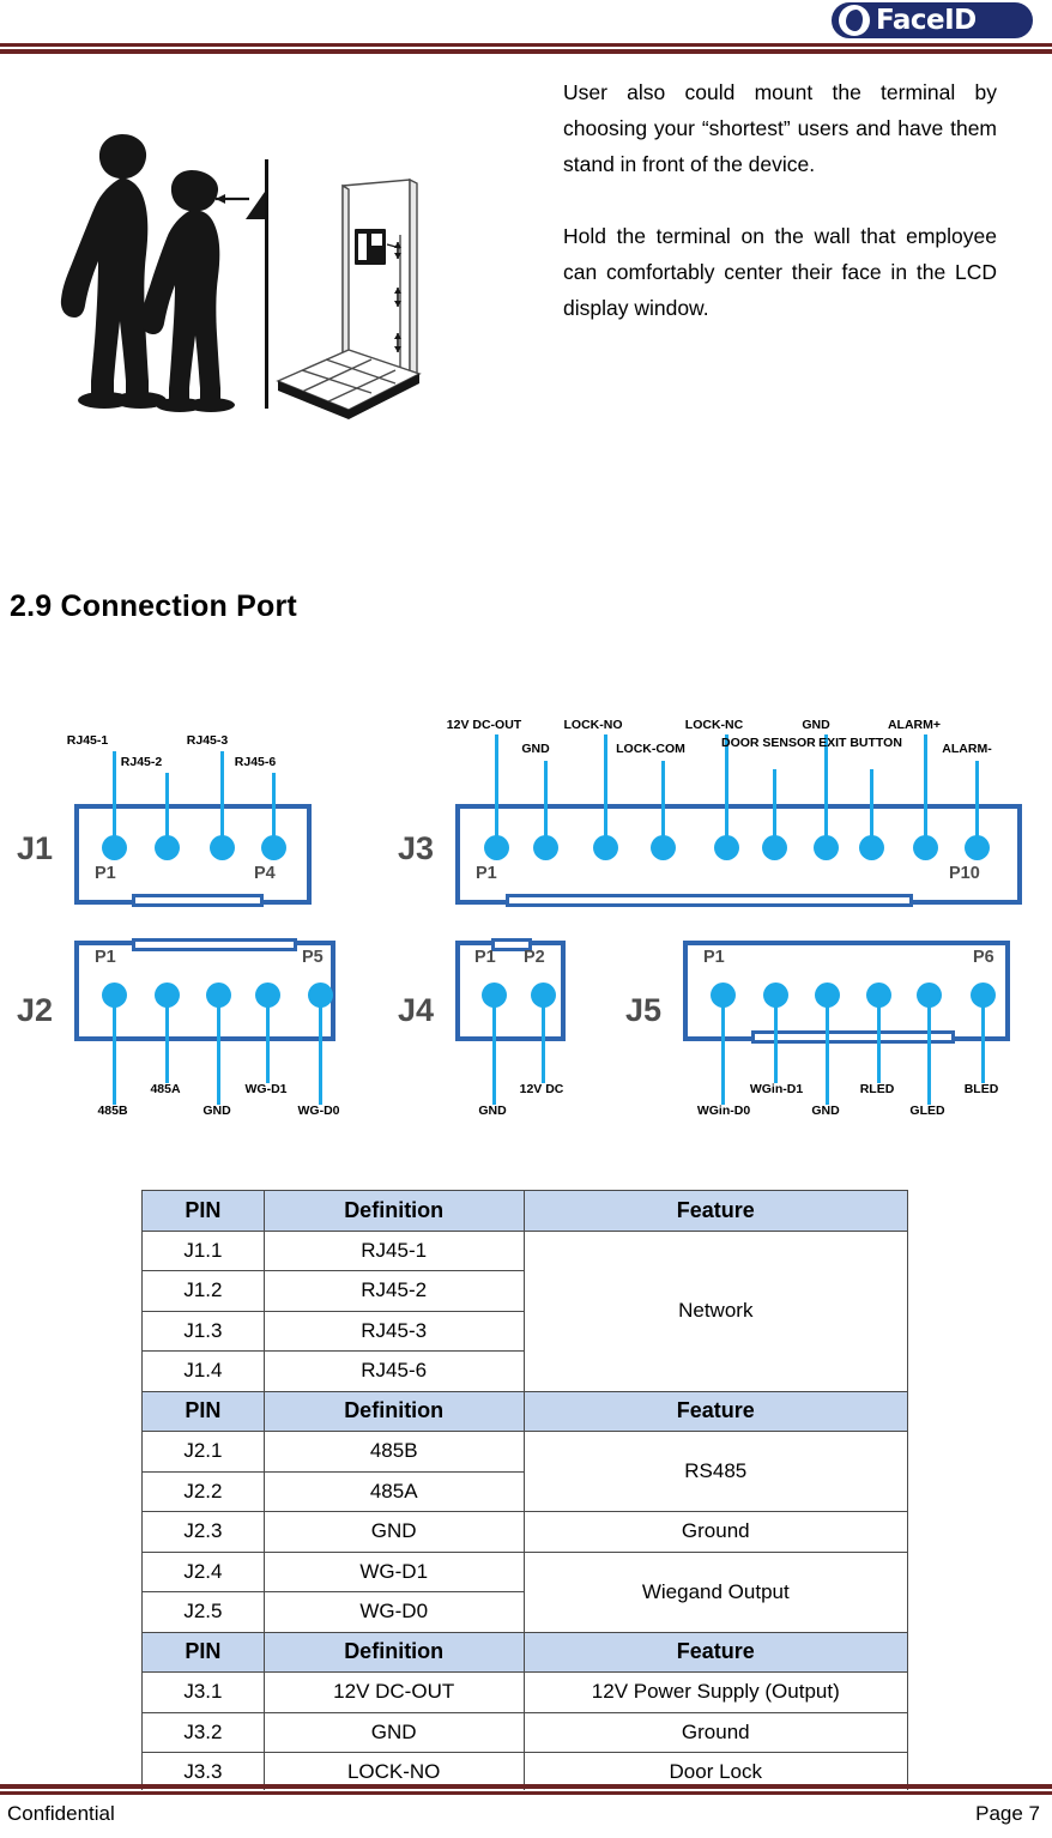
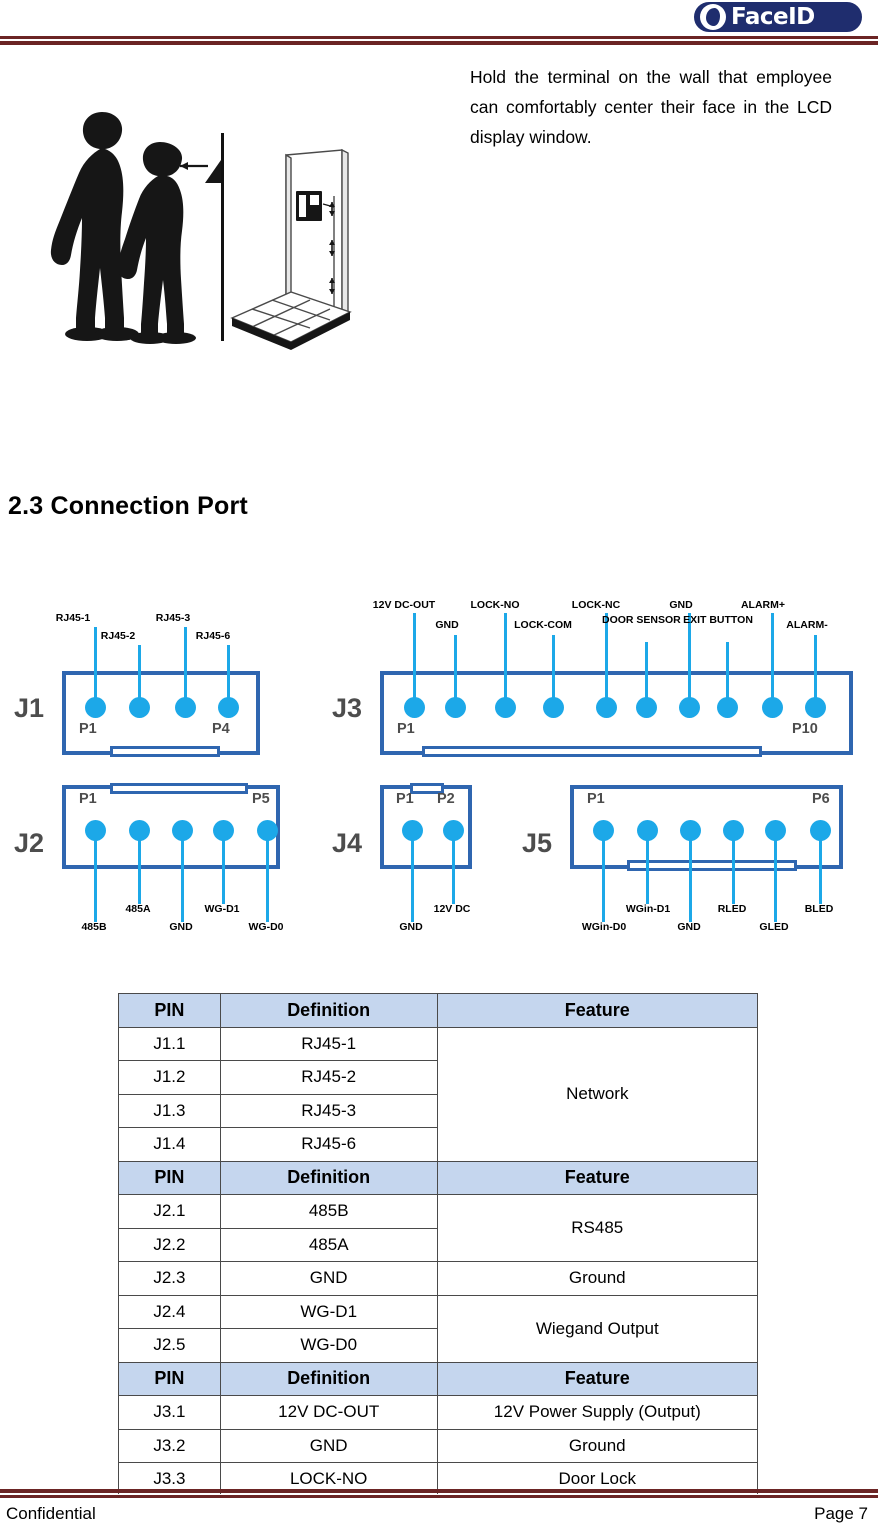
  FaceID
- User also could mount the terminal by choosing your “shortest” users and have them stand in front of the device.
  Hold the terminal on the wall that employee can comfortably center their face in the LCD display window.
- 2.9 Connection Port
+ 2.3 Connection Port
  J1
  RJ45-1
  RJ45-2
  RJ45-3
  RJ45-6
  P1
  P4
  J3
  12V DC-OUT
  GND
  LOCK-NO
  LOCK-COM
  LOCK-NC
  DOOR SENSOR
  GND
  EXIT BUTTON
  ALARM+
  ALARM-
  P1
  P10
  J2
  P1
  P5
  485B
  485A
  GND
  WG-D1
  WG-D0
  J4
  P1
  P2
  GND
  12V DC
  J5
  P1
  P6
  WGin-D0
  WGin-D1
  GND
  RLED
  GLED
  BLED
  PIN	Definition	Feature
  J1.1	RJ45-1	Network
  J1.2	RJ45-2
  J1.3	RJ45-3
  J1.4	RJ45-6
  PIN	Definition	Feature
  J2.1	485B	RS485
  J2.2	485A
  J2.3	GND	Ground
  J2.4	WG-D1	Wiegand Output
  J2.5	WG-D0
  PIN	Definition	Feature
  J3.1	12V DC-OUT	12V Power Supply (Output)
  J3.2	GND	Ground
  J3.3	LOCK-NO	Door Lock
  Confidential
  Page 7
